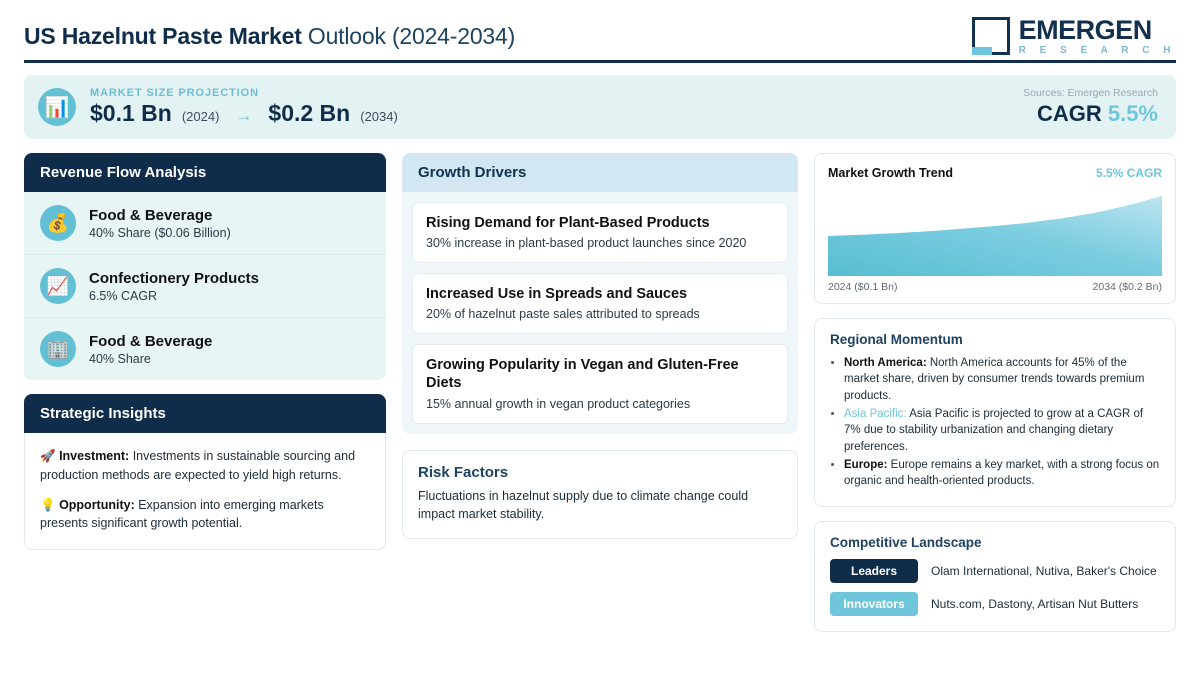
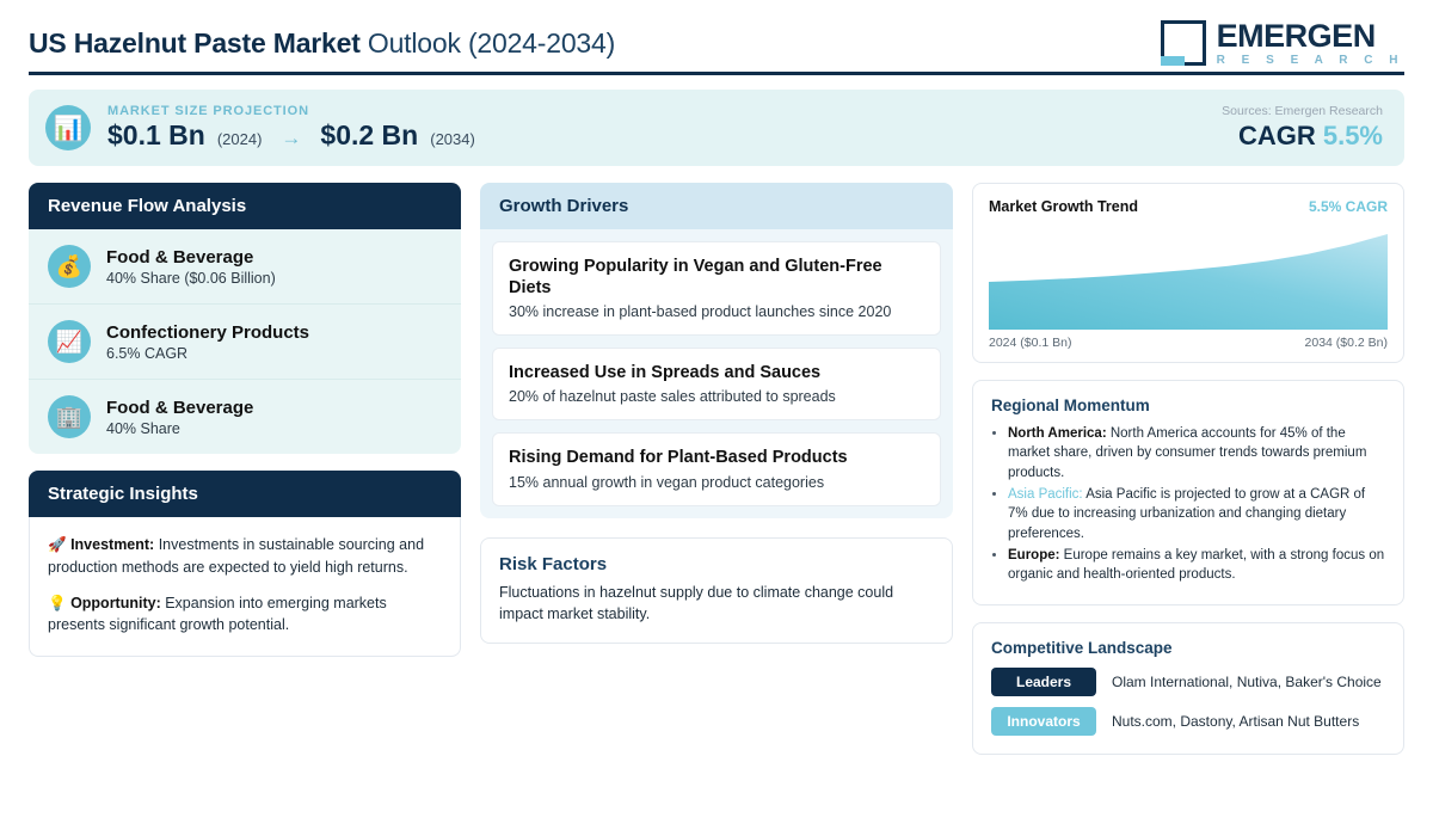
  US Hazelnut Paste Market Outlook (2024-2034)
  EMERGEN
  R E S E A R C H
  📊
  MARKET SIZE PROJECTION
  $0.1 Bn
  (2024)
  →
  $0.2 Bn
  (2034)
  Sources: Emergen Research
  CAGR 5.5%
  Revenue Flow Analysis
  💰
  Food & Beverage
  40% Share ($0.06 Billion)
  📈
  Confectionery Products
  6.5% CAGR
  🏢
  Food & Beverage
  40% Share
  Strategic Insights
  🚀 Investment: Investments in sustainable sourcing and production methods are expected to yield high returns.
  💡 Opportunity: Expansion into emerging markets presents significant growth potential.
  Growth Drivers
- Rising Demand for Plant-Based Products
+ Growing Popularity in Vegan and Gluten-Free Diets
  30% increase in plant-based product launches since 2020
  Increased Use in Spreads and Sauces
  20% of hazelnut paste sales attributed to spreads
- Growing Popularity in Vegan and Gluten-Free Diets
+ Rising Demand for Plant-Based Products
  15% annual growth in vegan product categories
  Risk Factors
  Fluctuations in hazelnut supply due to climate change could impact market stability.
  Market Growth Trend
  5.5% CAGR
  2024 ($0.1 Bn)
  2034 ($0.2 Bn)
  Regional Momentum
  North America: North America accounts for 45% of the market share, driven by consumer trends towards premium products.
- Asia Pacific: Asia Pacific is projected to grow at a CAGR of 7% due to stability urbanization and changing dietary preferences.
+ Asia Pacific: Asia Pacific is projected to grow at a CAGR of 7% due to increasing urbanization and changing dietary preferences.
  Europe: Europe remains a key market, with a strong focus on organic and health-oriented products.
  Competitive Landscape
  Leaders
  Olam International, Nutiva, Baker's Choice
  Innovators
  Nuts.com, Dastony, Artisan Nut Butters
